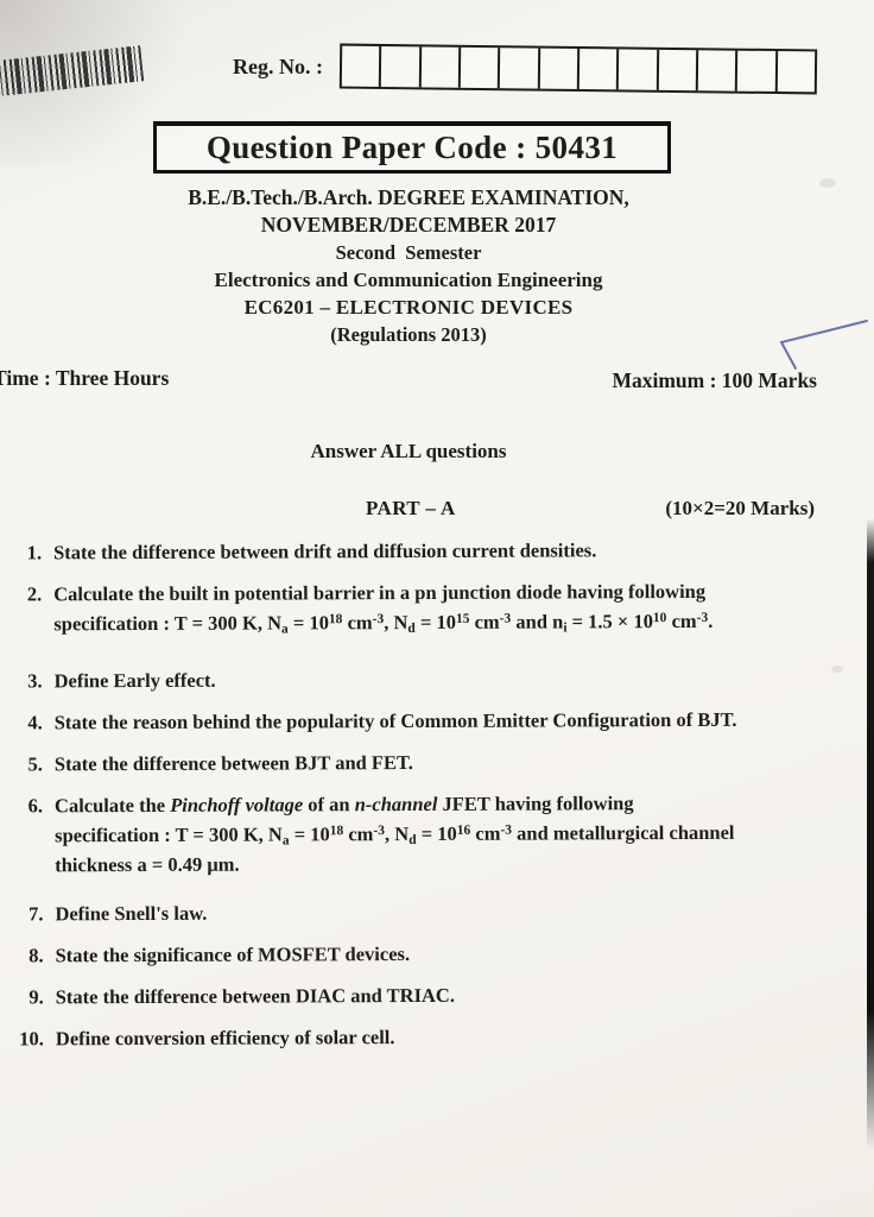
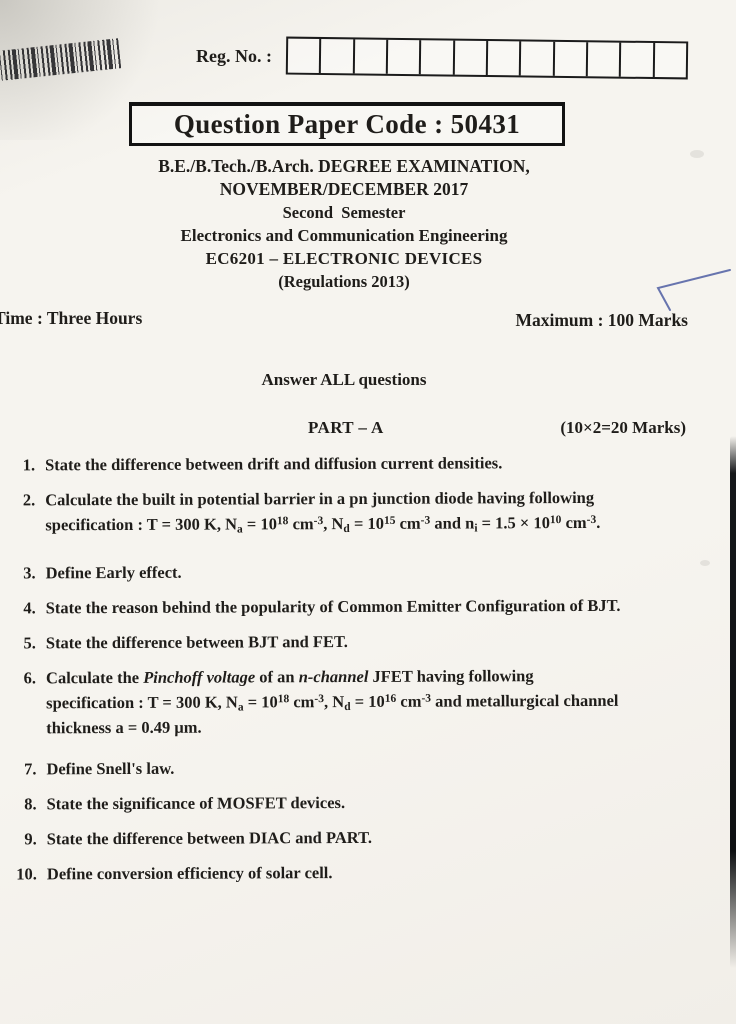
  Reg. No. :
  Question Paper Code : 50431
  B.E./B.Tech./B.Arch. DEGREE EXAMINATION,
  NOVEMBER/DECEMBER 2017
  Second Semester
  Electronics and Communication Engineering
  EC6201 – ELECTRONIC DEVICES
  (Regulations 2013)
  ime : Three Hours
  Maximum : 100 Marks
  Answer ALL questions
  PART – A
  (10×2=20 Marks)
  1.
  State the difference between drift and diffusion current densities.
  2.
  Calculate the built in potential barrier in a pn junction diode having following
  specification : T = 300 K, Na = 1018 cm-3, Nd = 1015 cm-3 and ni = 1.5 × 1010 cm-3.
  3.
  Define Early effect.
  4.
  State the reason behind the popularity of Common Emitter Configuration of BJT.
  5.
  State the difference between BJT and FET.
  6.
  Calculate the Pinchoff voltage of an n-channel JFET having following
  specification : T = 300 K, Na = 1018 cm-3, Nd = 1016 cm-3 and metallurgical channel
  thickness a = 0.49 μm.
  7.
  Define Snell's law.
  8.
  State the significance of MOSFET devices.
  9.
- State the difference between DIAC and TRIAC.
+ State the difference between DIAC and PART.
  10.
  Define conversion efficiency of solar cell.
